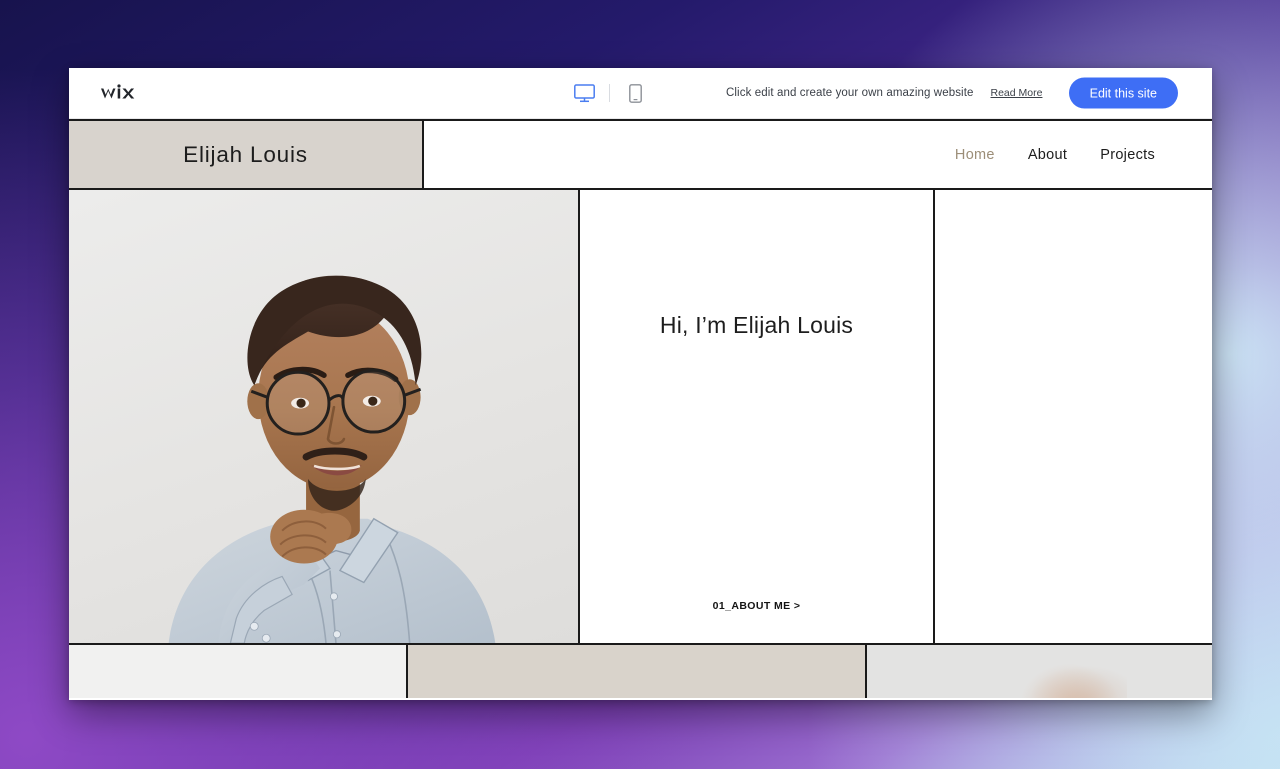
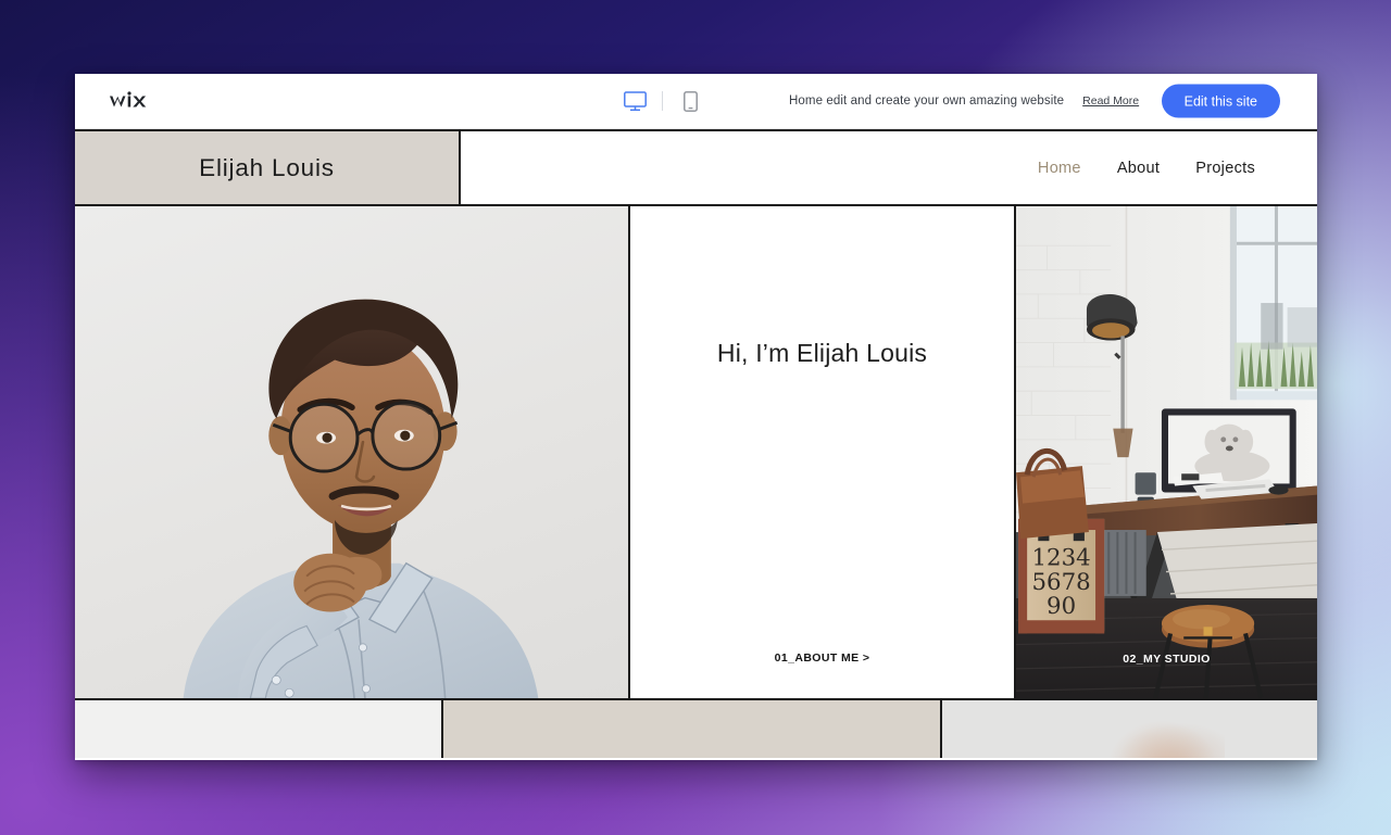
- Click edit and create your own amazing website
+ Home edit and create your own amazing website
  Read More
  Edit this site
  Elijah Louis
  Home
  About
  Projects
  Hi, I’m Elijah Louis
  01_ABOUT ME >
+ 1234
+ 5678
+ 90
+ 02_MY STUDIO
